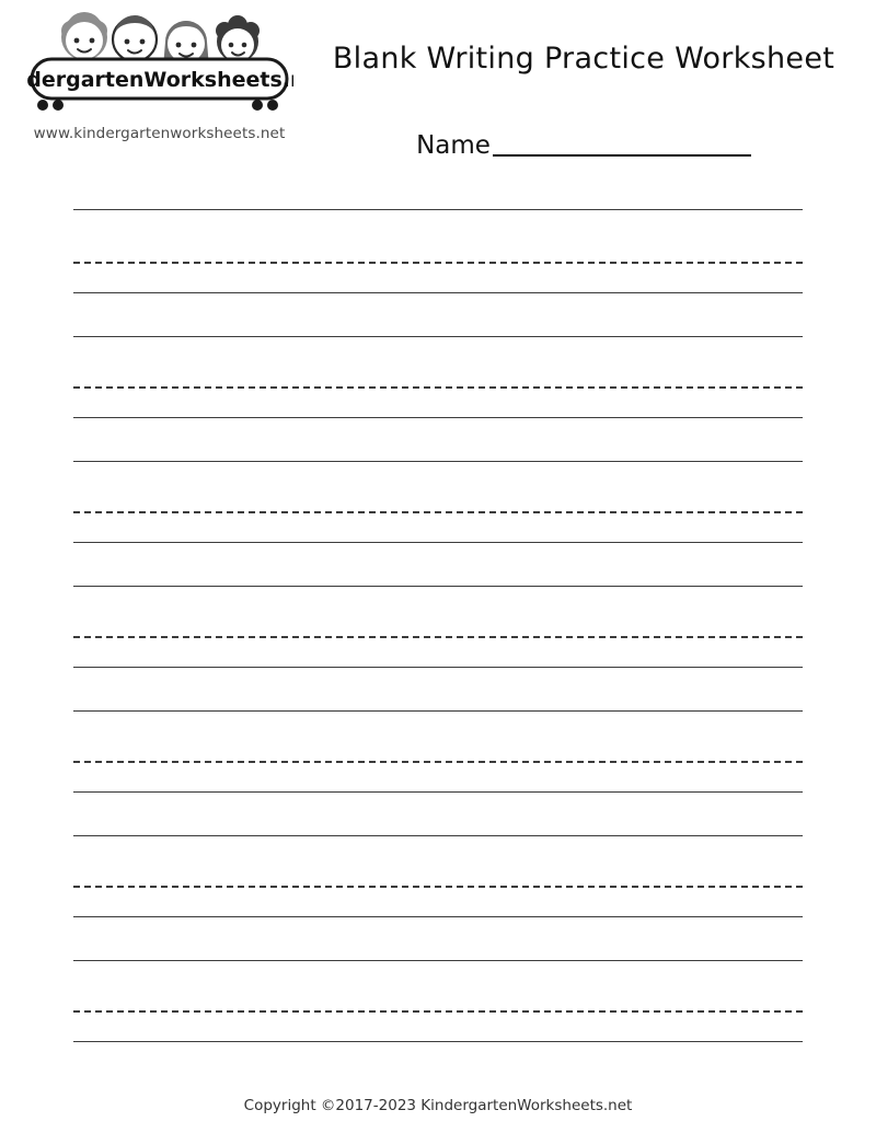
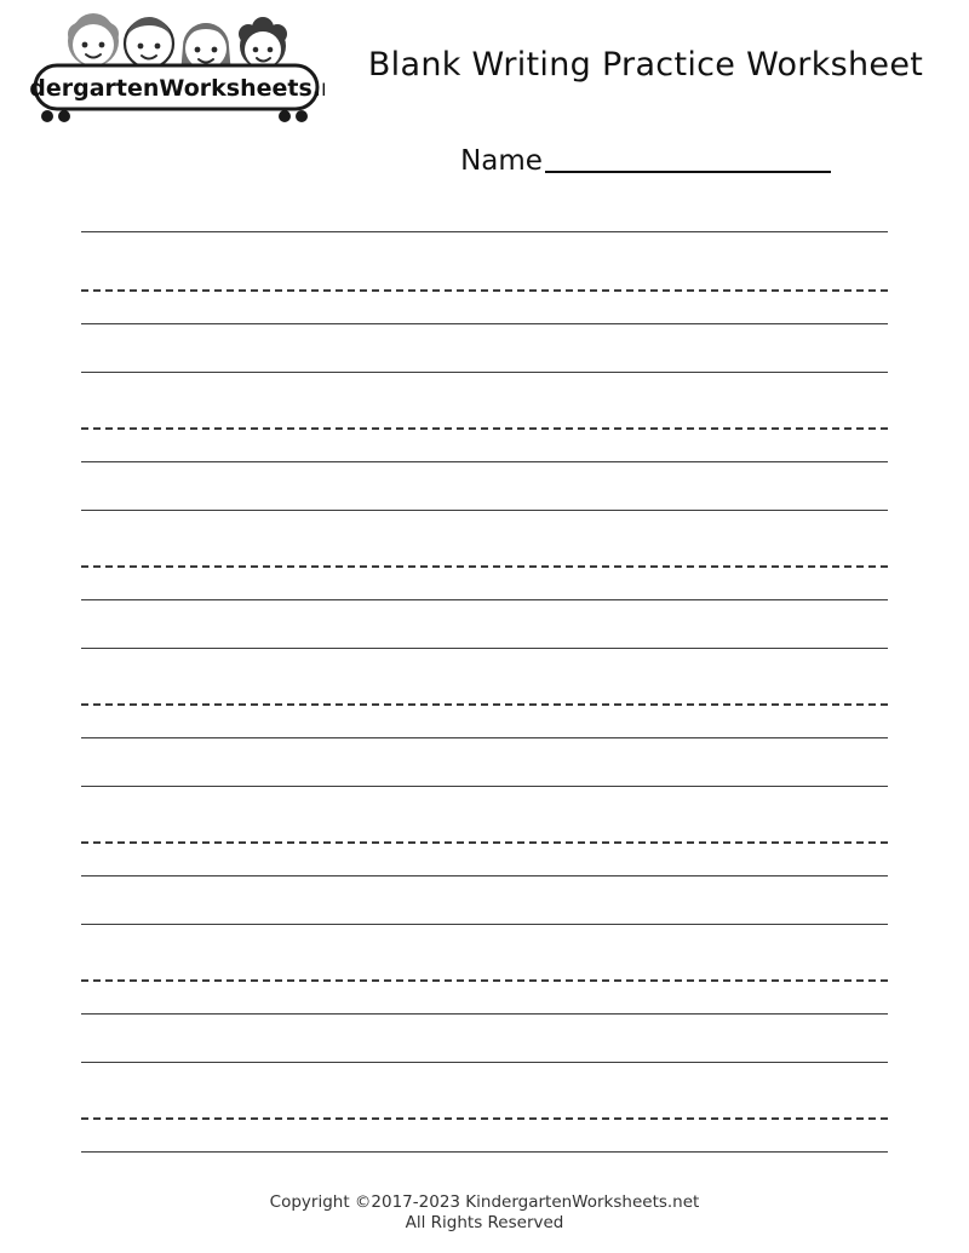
  dergartenWorksheets.
- www.kindergartenworksheets.net
  Blank Writing Practice Worksheet
  Name
  Copyright ©2017-2023 KindergartenWorksheets.net
+ All Rights Reserved
